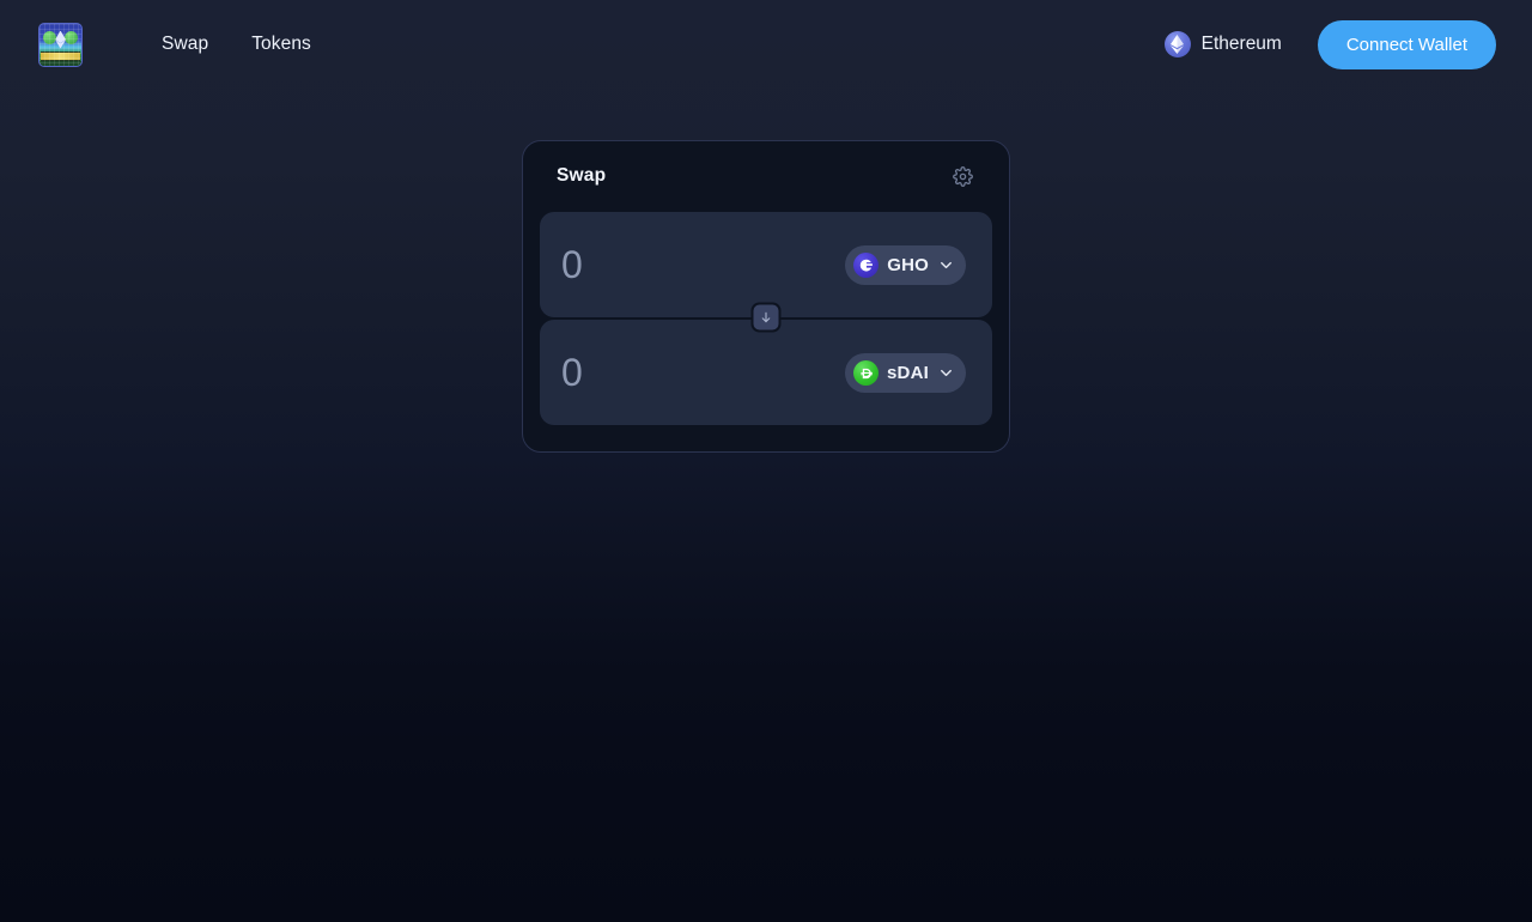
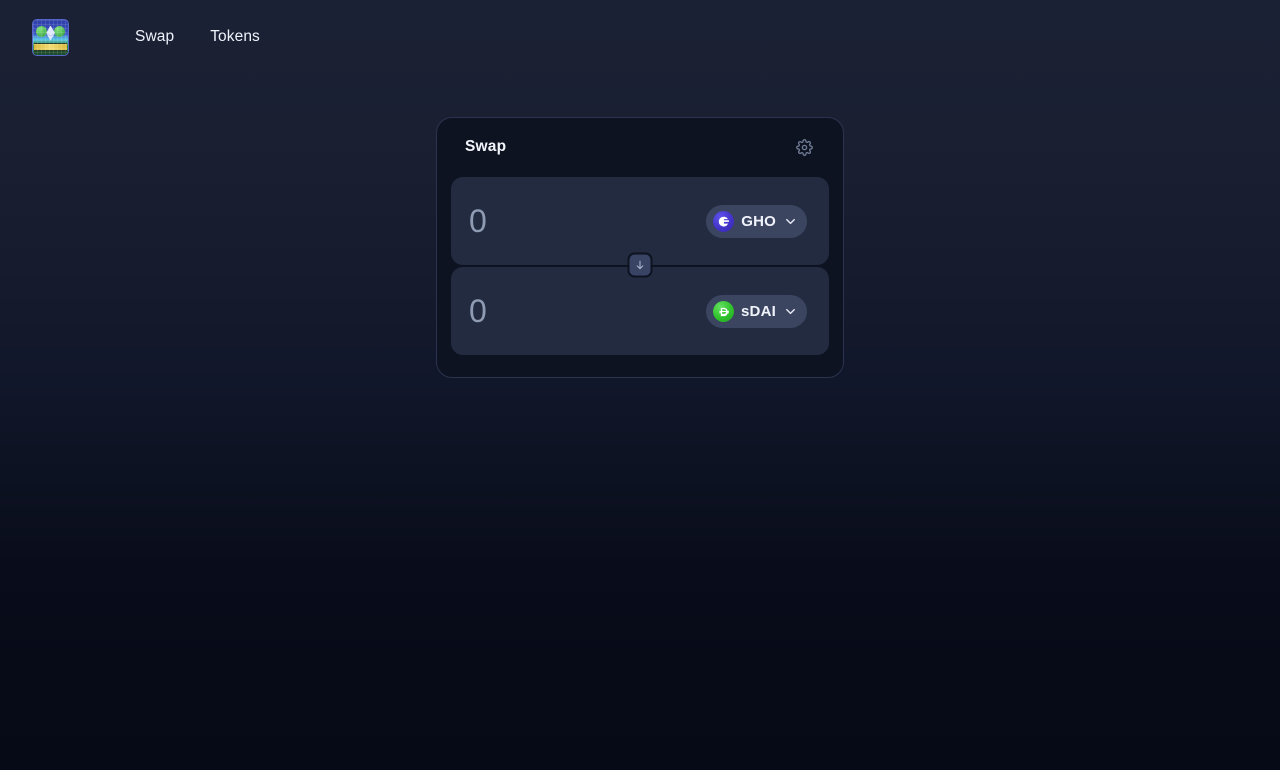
  Swap
  Tokens
- Ethereum
- Connect Wallet
  Swap
  0
  GHO
  0
  sDAI
